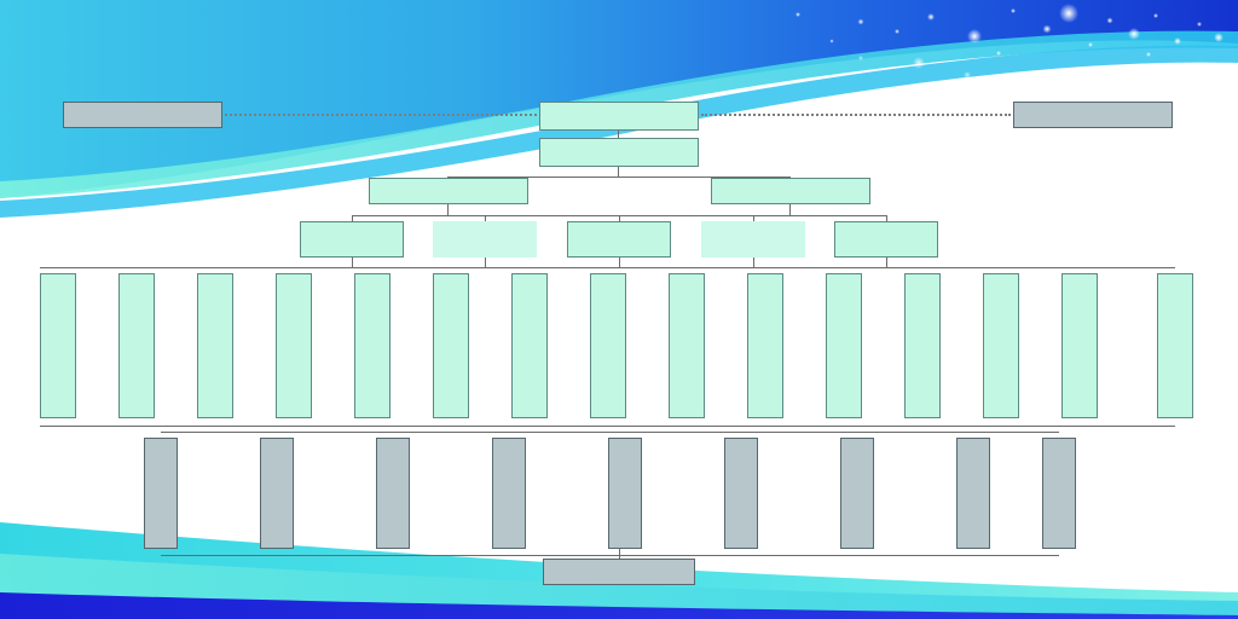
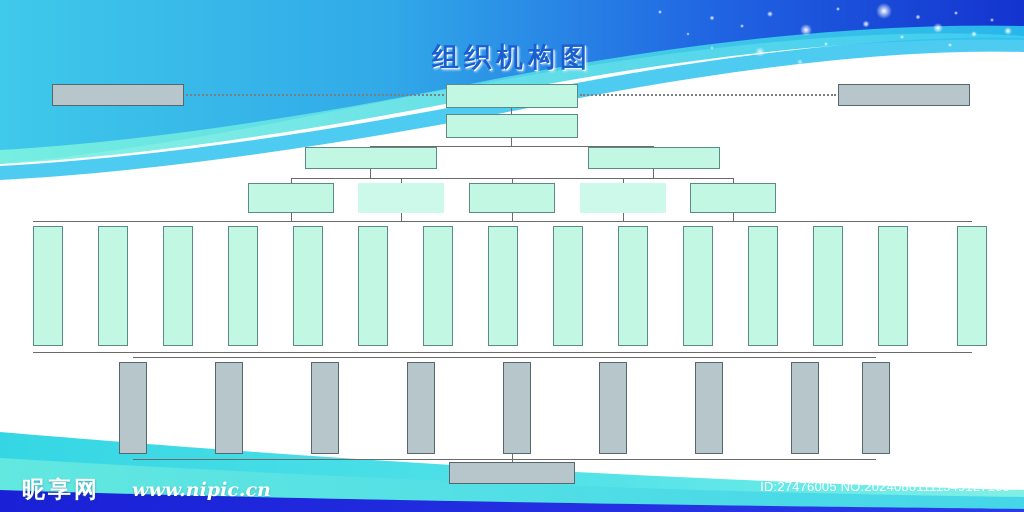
+ 组织机构图
+ 昵享网
+ www.nipic.cn
+ ID:27476005 NO:20240801111549127100
